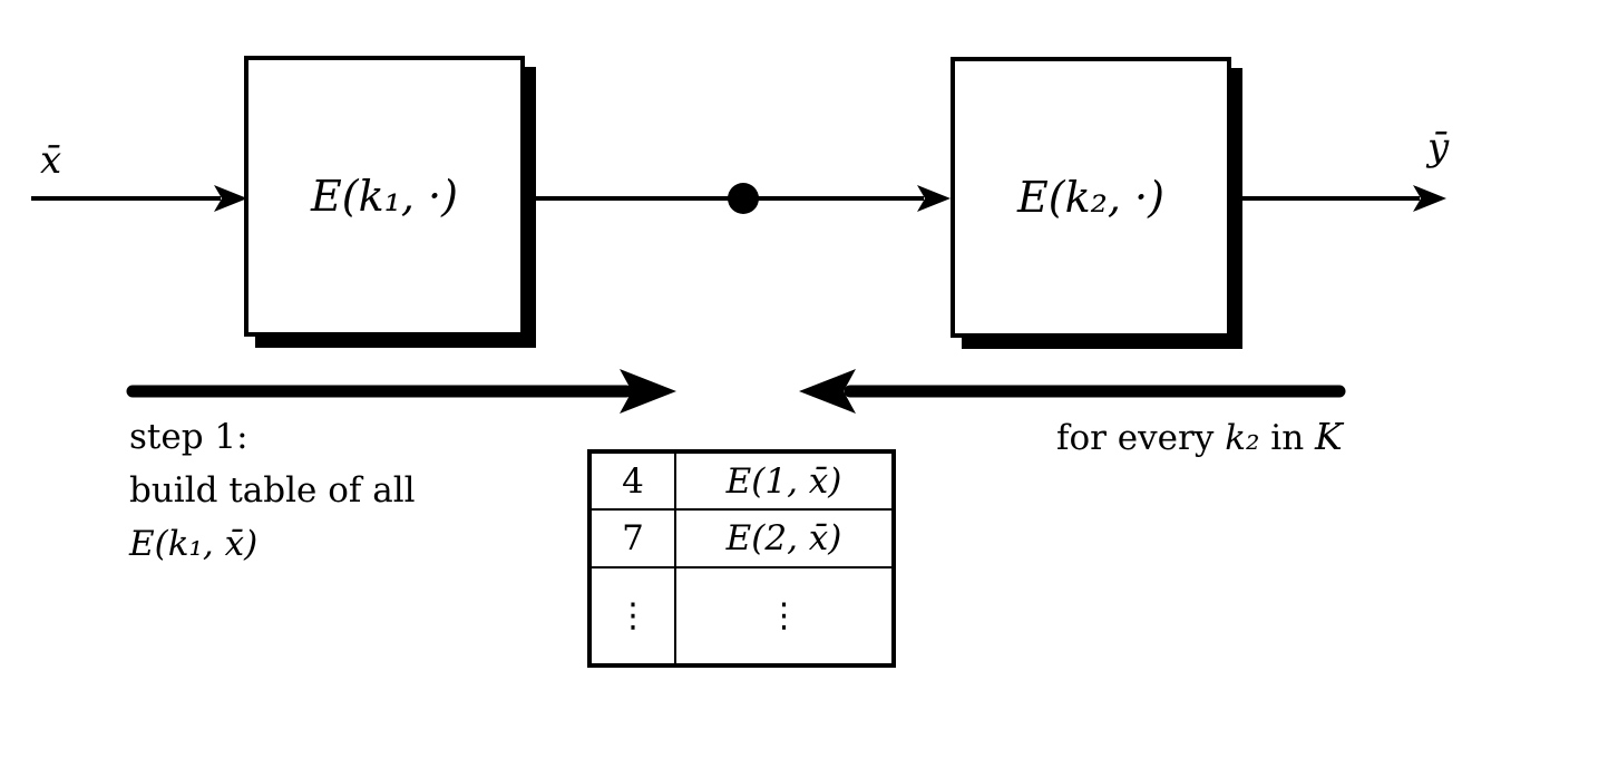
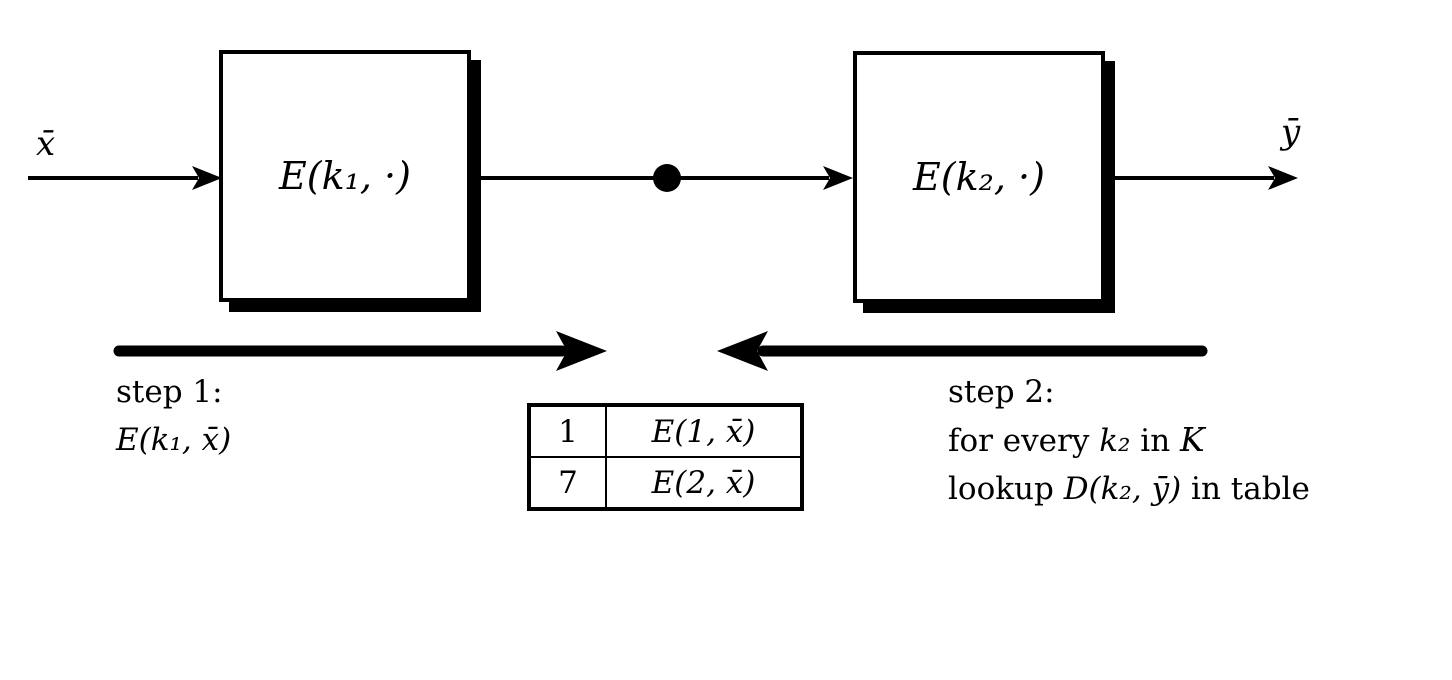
  x̄
  ȳ
  E(k₁, ·)
  E(k₂, ·)
  step 1:
- build table of all
  E(k₁, x̄)
+ step 2:
  for every k₂ in K
+ lookup D(k₂, ȳ) in table
- 4	E(1, x̄)
+ 1	E(1, x̄)
  7	E(2, x̄)
- ⋮	⋮
